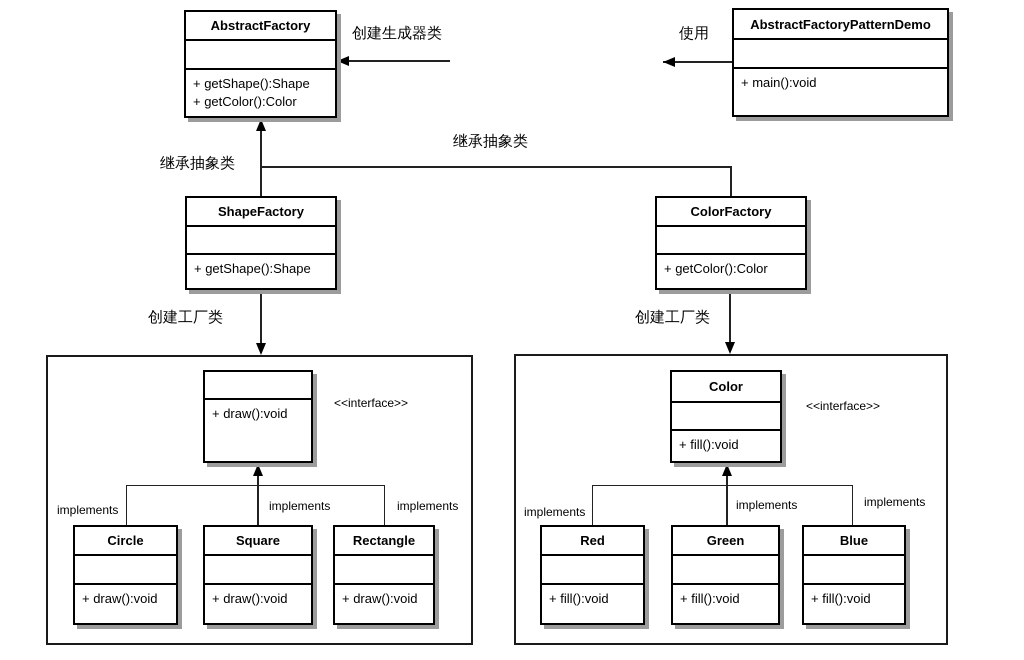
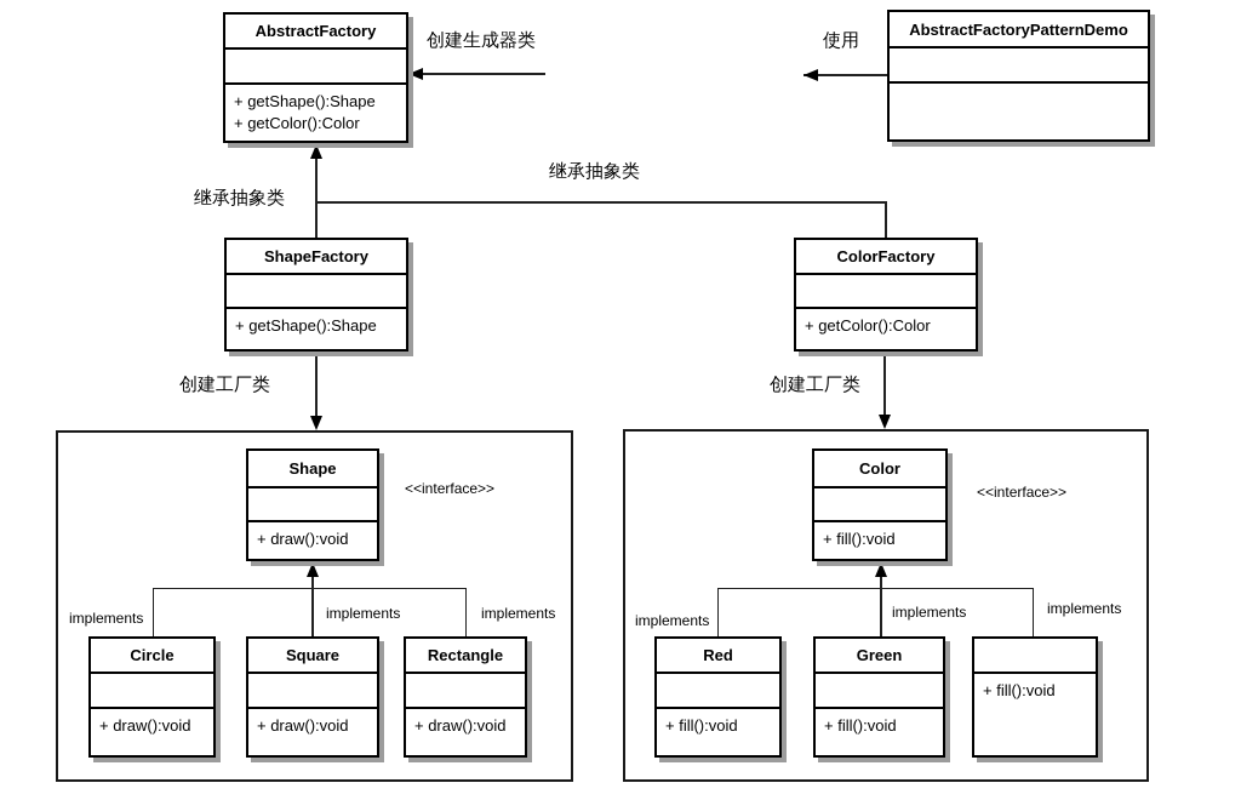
  创建生成器类
  使用
  继承抽象类
  继承抽象类
  创建工厂类
  创建工厂类
  <<interface>>
  <<interface>>
  implements
  implements
  implements
  implements
  implements
  implements
  AbstractFactory
  + getShape():Shape
  + getColor():Color
  AbstractFactoryPatternDemo
- + main():void
  ShapeFactory
  + getShape():Shape
  ColorFactory
  + getColor():Color
+ Shape
  + draw():void
  Color
  + fill():void
  Circle
  + draw():void
  Square
  + draw():void
  Rectangle
  + draw():void
  Red
  + fill():void
  Green
  + fill():void
- Blue
  + fill():void
